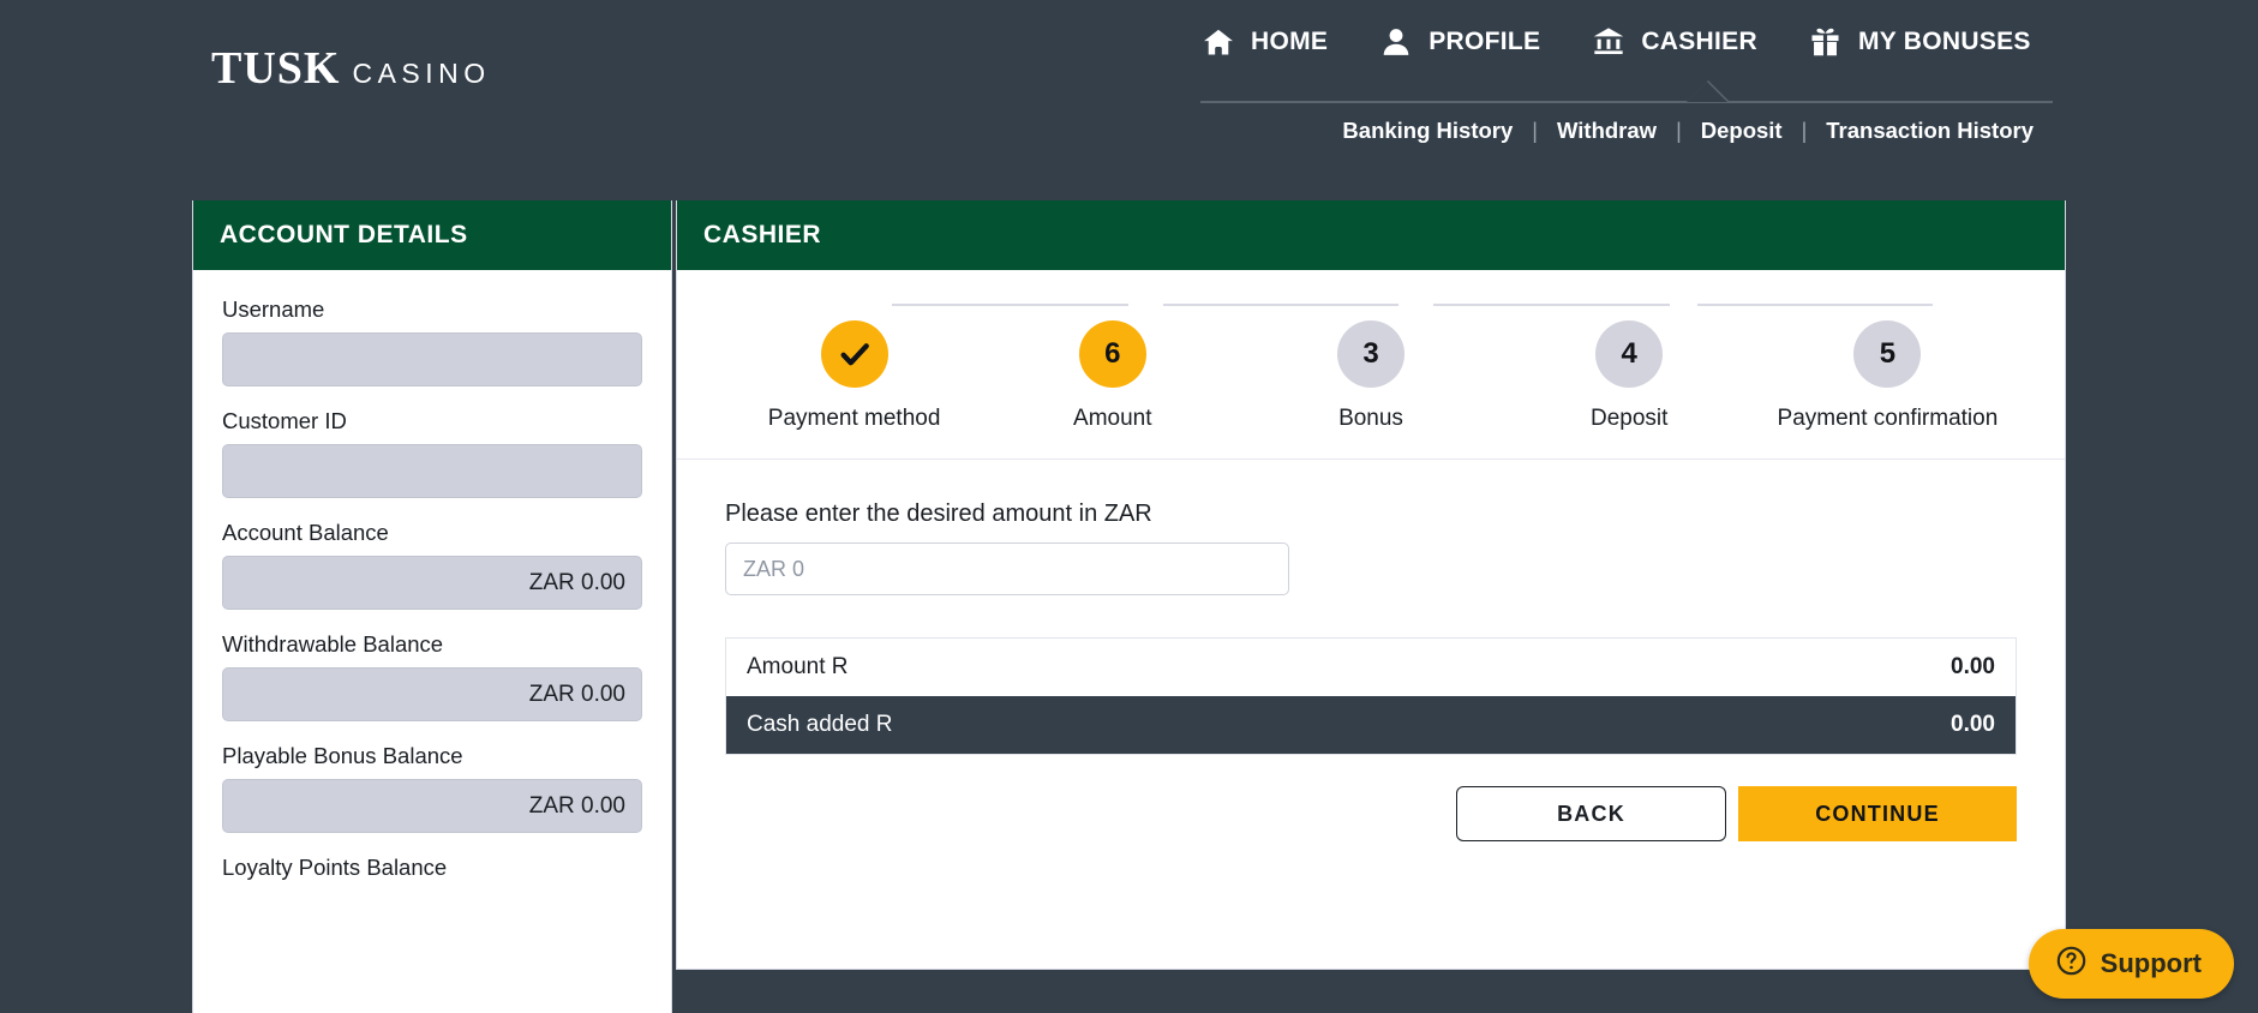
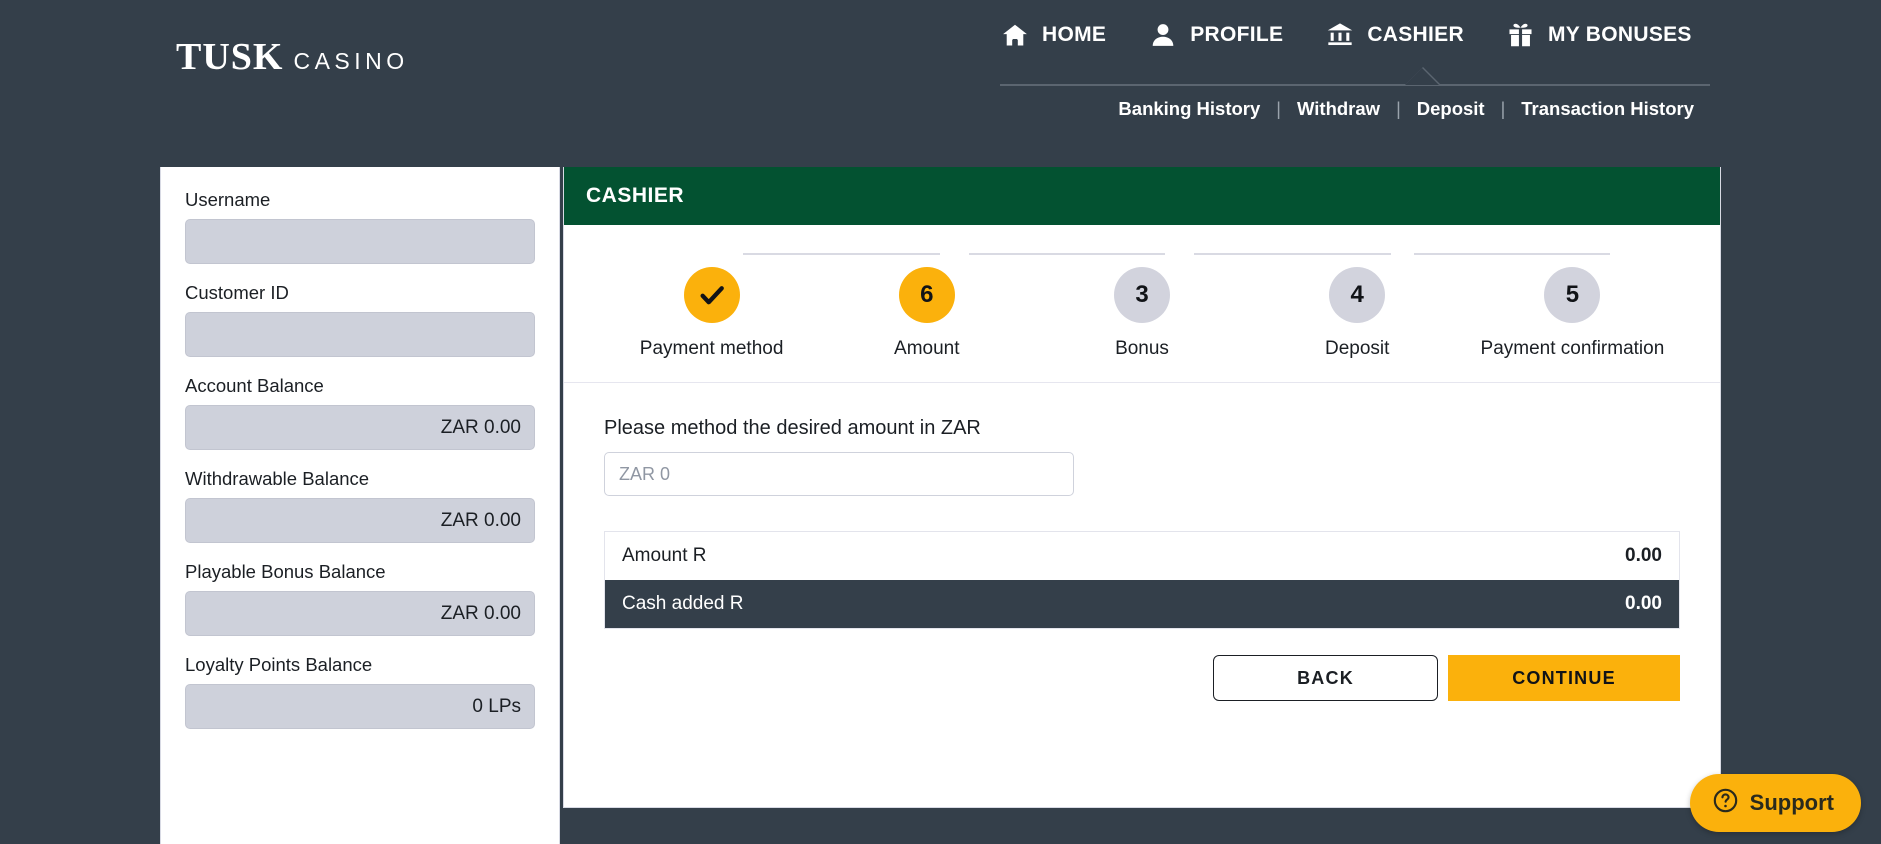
  TUSK
  CASINO
  HOME
  PROFILE
  CASHIER
  MY BONUSES
  Banking History
  |
  Withdraw
  |
  Deposit
  |
  Transaction History
- ACCOUNT DETAILS
  Username
  Customer ID
  Account Balance
  ZAR 0.00
  Withdrawable Balance
  ZAR 0.00
  Playable Bonus Balance
  ZAR 0.00
  Loyalty Points Balance
+ 0 LPs
  CASHIER
  Payment method
  6
  Amount
  3
  Bonus
  4
  Deposit
  5
  Payment confirmation
- Please enter the desired amount in ZAR
+ Please method the desired amount in ZAR
  ZAR 0
  Amount R
  0.00
  Cash added R
  0.00
  BACK
  CONTINUE
  Support
